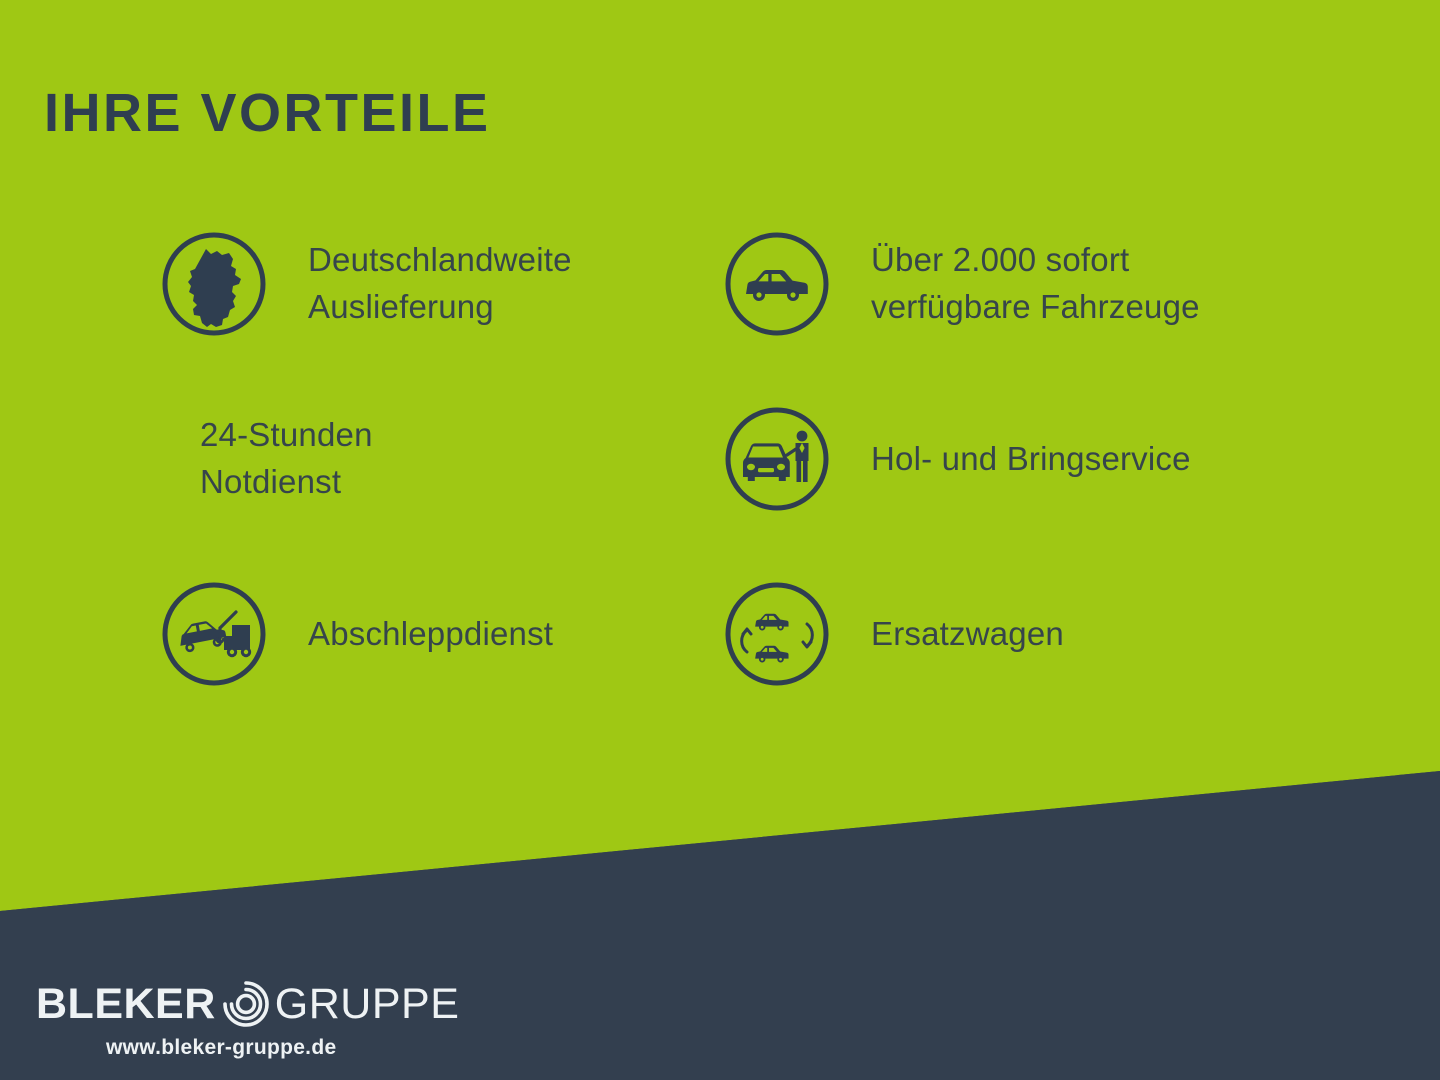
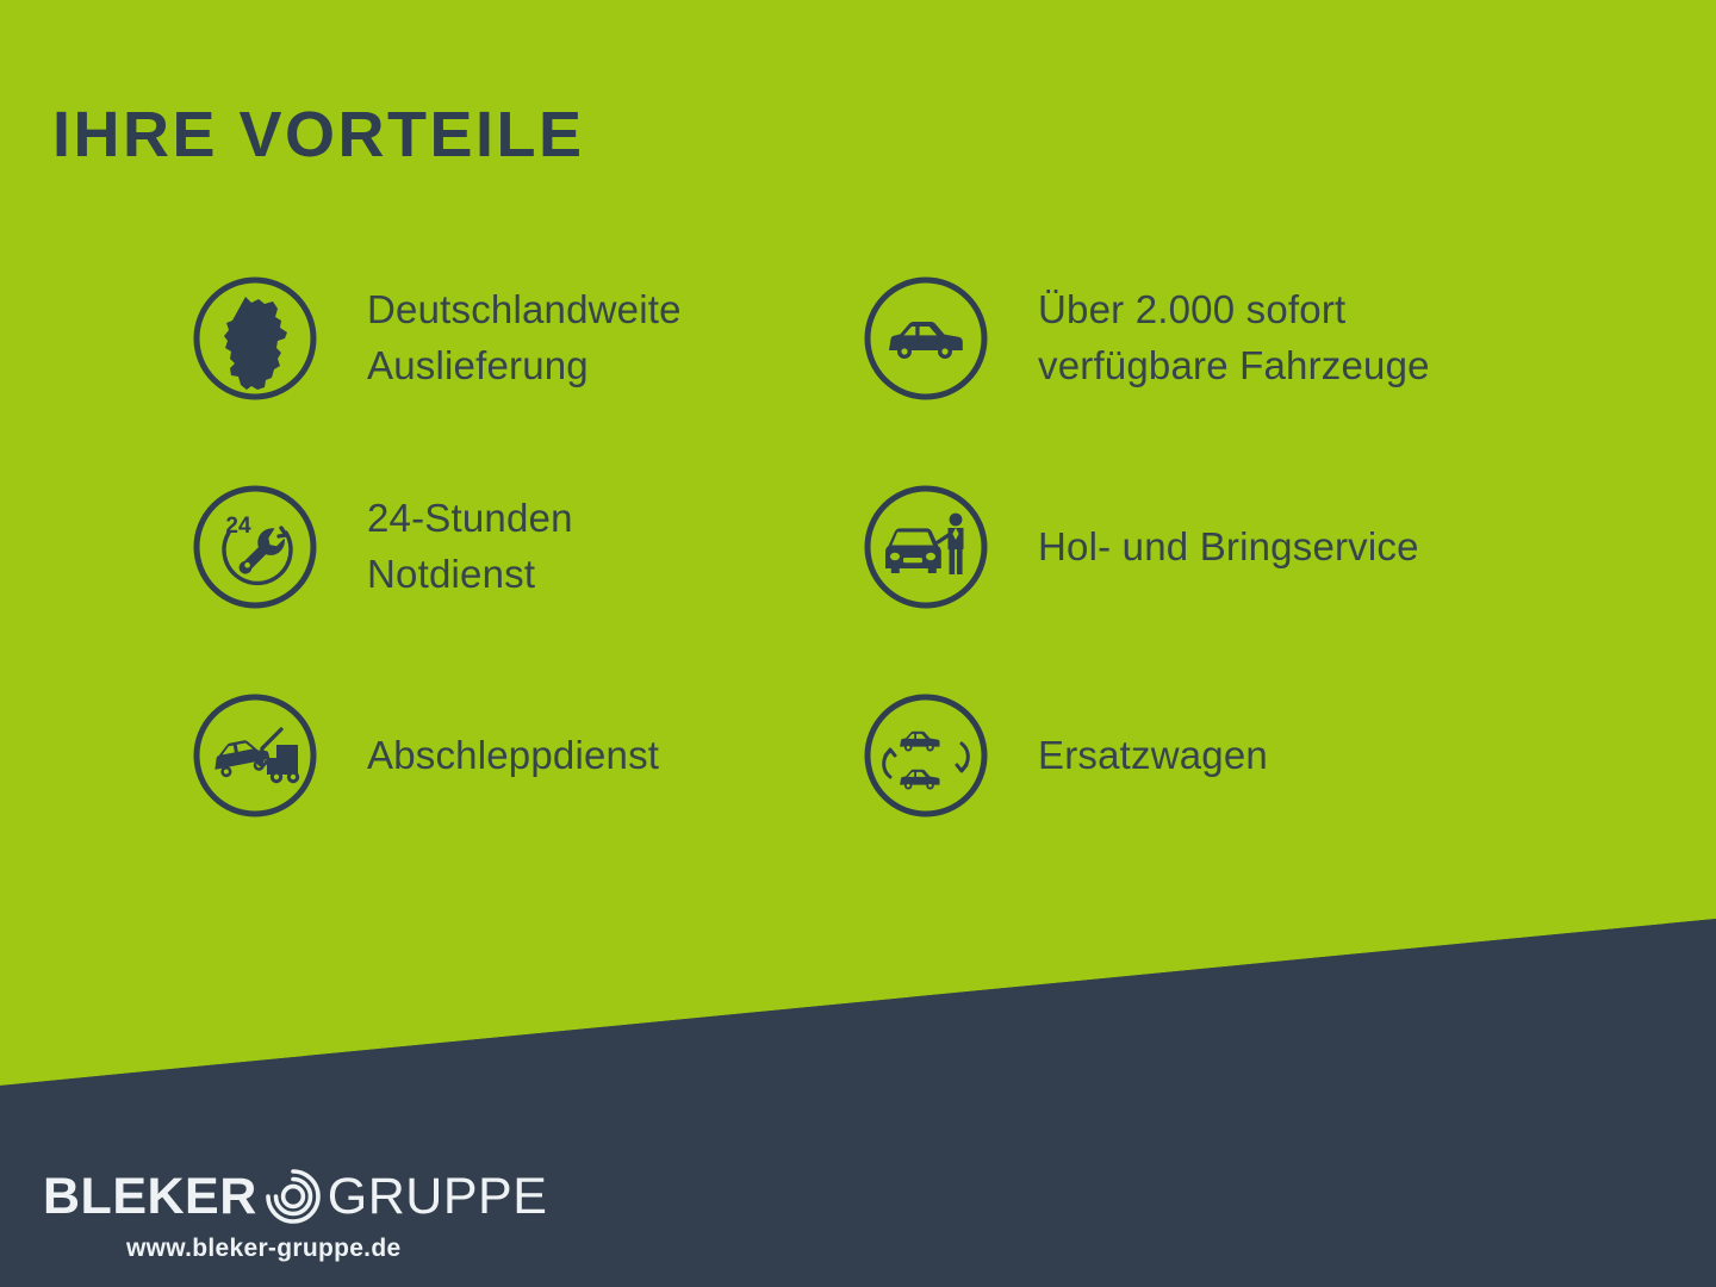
  IHRE VORTEILE
  Deutschlandweite
  Auslieferung
+ 24
  24-Stunden
  Notdienst
  Abschleppdienst
  Über 2.000 sofort
  verfügbare Fahrzeuge
  Hol- und Bringservice
  Ersatzwagen
  BLEKER
  GRUPPE
  www.bleker-gruppe.de
